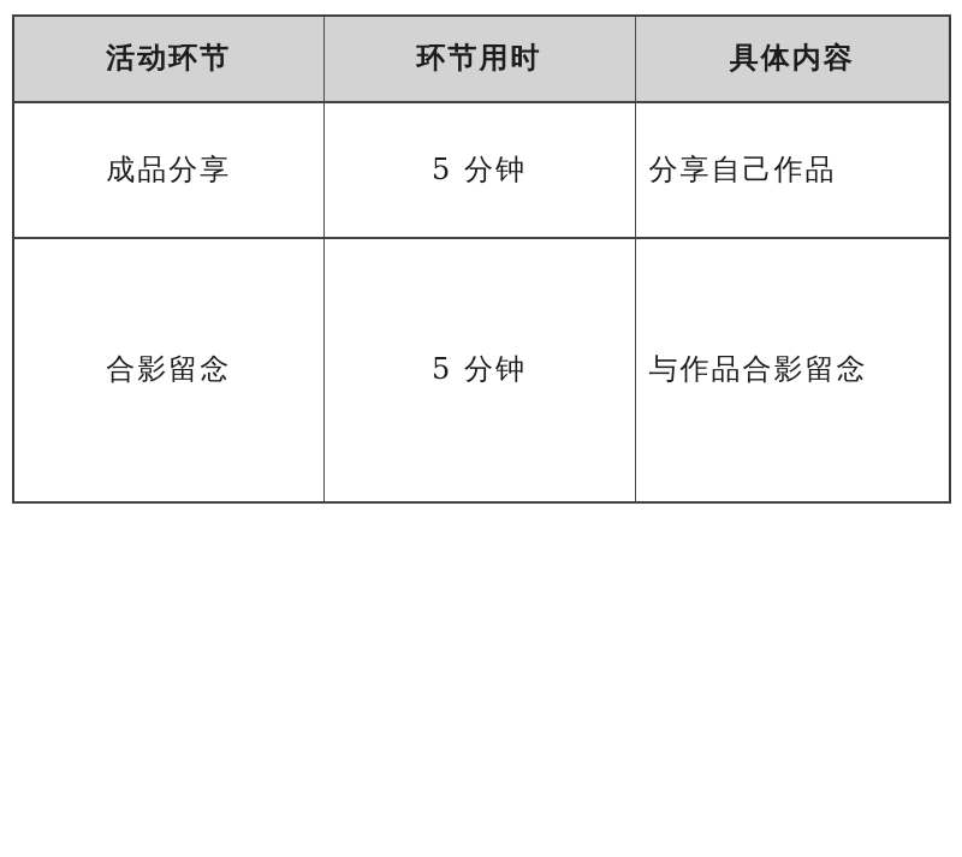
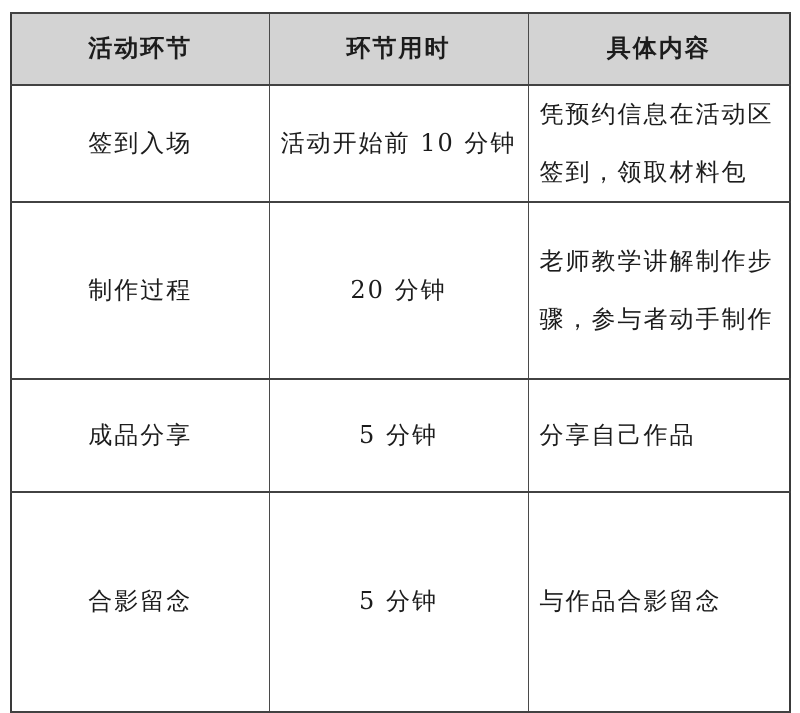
  活动环节	环节用时	具体内容
+ 签到入场	活动开始前 10 分钟	凭预约信息在活动区签到，领取材料包
+ 制作过程	20 分钟	老师教学讲解制作步骤，参与者动手制作
  成品分享	5 分钟	分享自己作品
  合影留念	5 分钟	与作品合影留念
